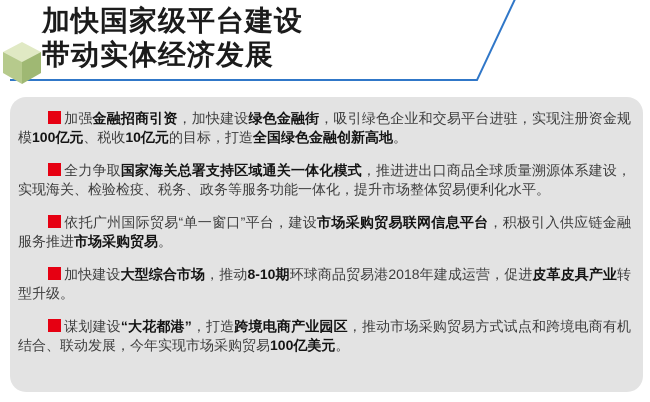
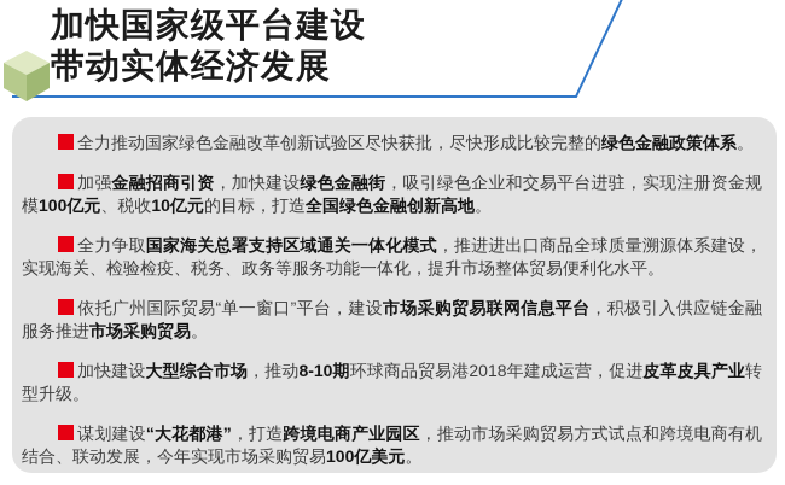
  加快国家级平台建设
  带动实体经济发展
+ 全力推动国家绿色金融改革创新试验区尽快获批，尽快形成比较完整的绿色金融政策体系。
  加强金融招商引资，加快建设绿色金融街，吸引绿色企业和交易平台进驻，实现注册资金规模100亿元、税收10亿元的目标，打造全国绿色金融创新高地。
  全力争取国家海关总署支持区域通关一体化模式，推进进出口商品全球质量溯源体系建设，实现海关、检验检疫、税务、政务等服务功能一体化，提升市场整体贸易便利化水平。
  依托广州国际贸易“单一窗口”平台，建设市场采购贸易联网信息平台，积极引入供应链金融服务推进市场采购贸易。
  加快建设大型综合市场，推动8-10期环球商品贸易港2018年建成运营，促进皮革皮具产业转型升级。
  谋划建设“大花都港”，打造跨境电商产业园区，推动市场采购贸易方式试点和跨境电商有机结合、联动发展，今年实现市场采购贸易100亿美元。
